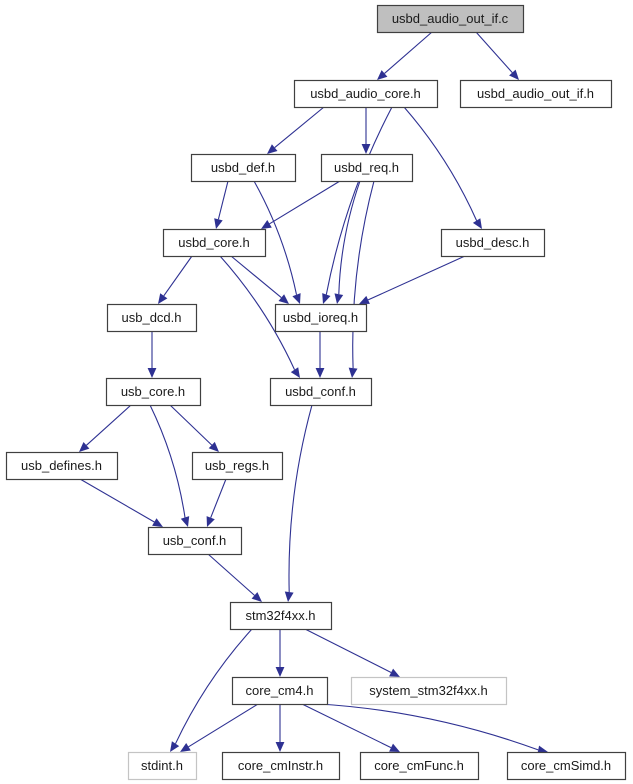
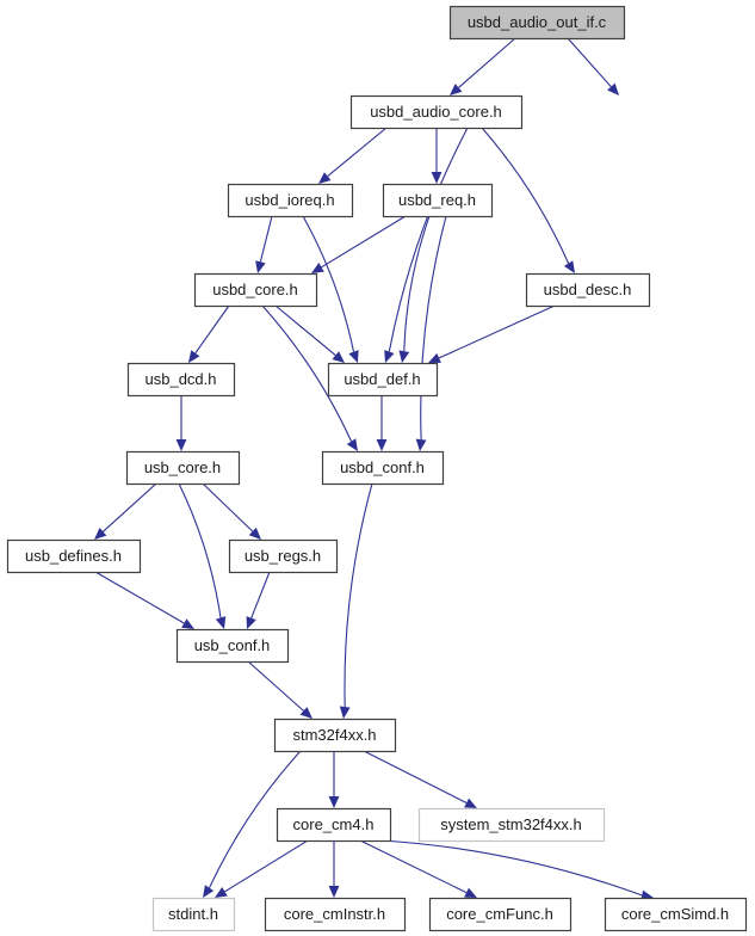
  usbd_audio_out_if.c
  usbd_audio_core.h
- usbd_audio_out_if.h
- usbd_def.h
+ usbd_ioreq.h
  usbd_req.h
  usbd_core.h
  usbd_desc.h
  usb_dcd.h
- usbd_ioreq.h
+ usbd_def.h
  usb_core.h
  usbd_conf.h
  usb_defines.h
  usb_regs.h
  usb_conf.h
  stm32f4xx.h
  core_cm4.h
  system_stm32f4xx.h
  stdint.h
  core_cmInstr.h
  core_cmFunc.h
  core_cmSimd.h
